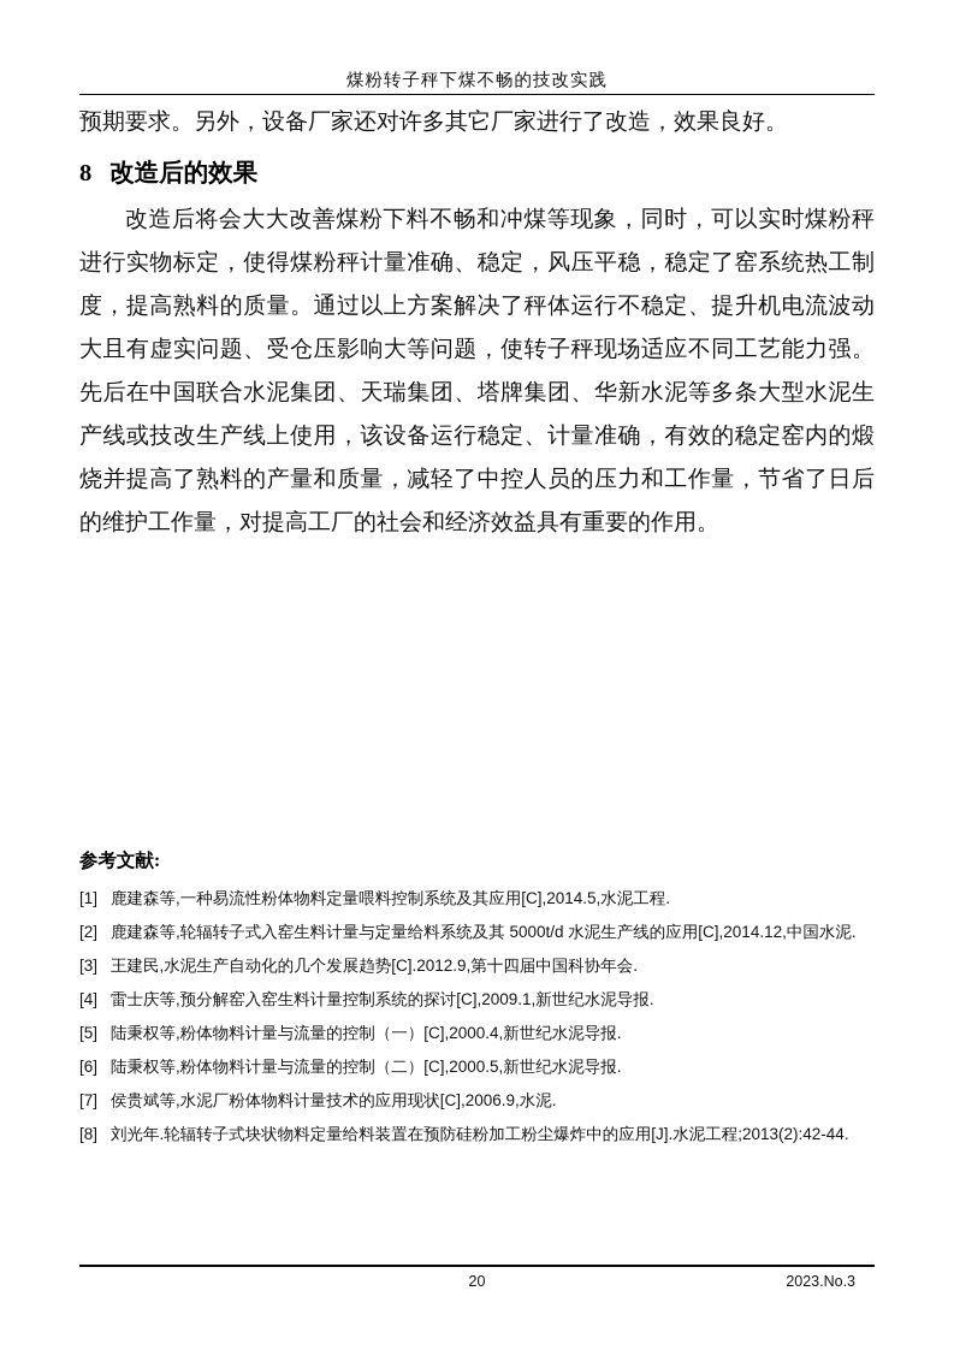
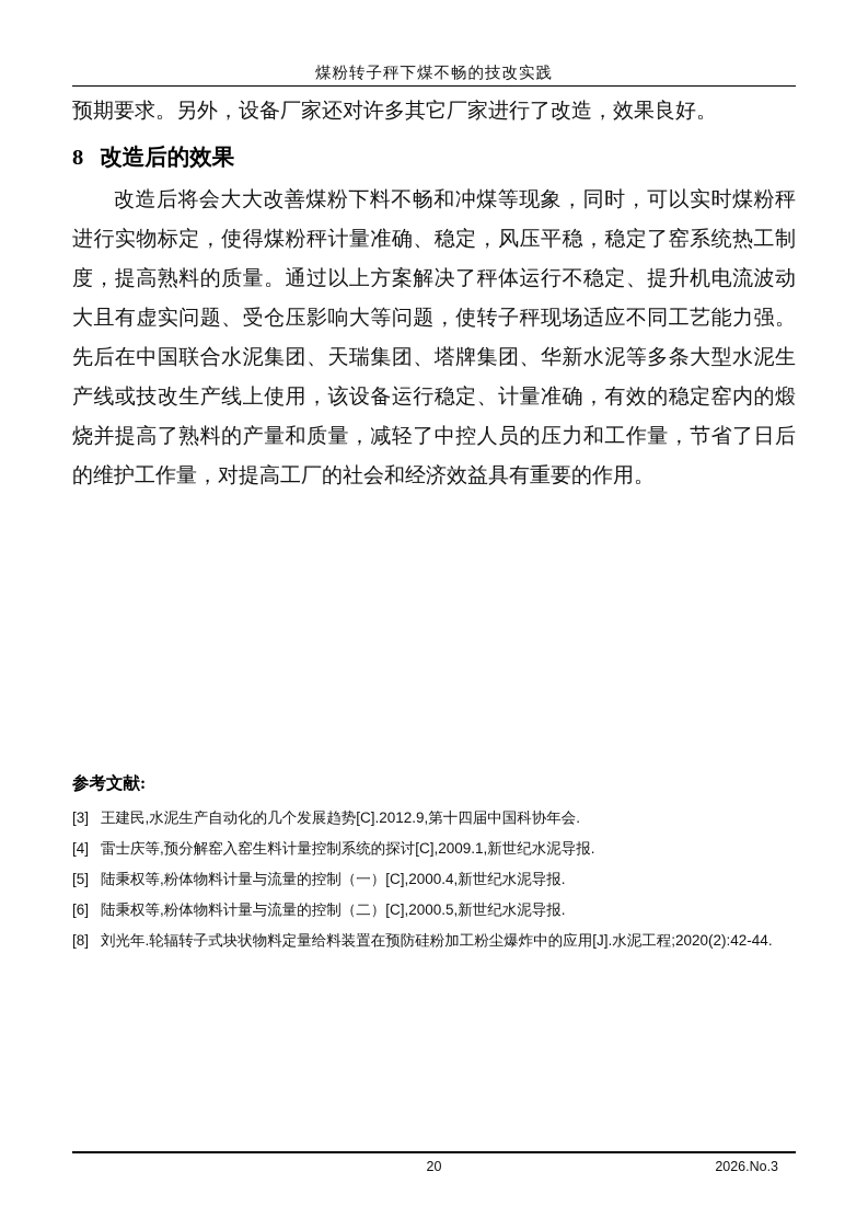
  煤粉转子秤下煤不畅的技改实践
  预期要求。另外，设备厂家还对许多其它厂家进行了改造，效果良好。
  8 改造后的效果
  改造后将会大大改善煤粉下料不畅和冲煤等现象，同时，可以实时煤粉秤进行实物标定，使得煤粉秤计量准确、稳定，风压平稳，稳定了窑系统热工制度，提高熟料的质量。通过以上方案解决了秤体运行不稳定、提升机电流波动大且有虚实问题、受仓压影响大等问题，使转子秤现场适应不同工艺能力强。先后在中国联合水泥集团、天瑞集团、塔牌集团、华新水泥等多条大型水泥生产线或技改生产线上使用，该设备运行稳定、计量准确，有效的稳定窑内的煅烧并提高了熟料的产量和质量，减轻了中控人员的压力和工作量，节省了日后的维护工作量，对提高工厂的社会和经济效益具有重要的作用。
  参考文献:
- [1]
- 鹿建森等,一种易流性粉体物料定量喂料控制系统及其应用[C],2014.5,水泥工程.
- [2]
- 鹿建森等,轮辐转子式入窑生料计量与定量给料系统及其 5000t/d 水泥生产线的应用[C],2014.12,中国水泥.
  [3]
  王建民,水泥生产自动化的几个发展趋势[C].2012.9,第十四届中国科协年会.
  [4]
  雷士庆等,预分解窑入窑生料计量控制系统的探讨[C],2009.1,新世纪水泥导报.
  [5]
  陆秉权等,粉体物料计量与流量的控制（一）[C],2000.4,新世纪水泥导报.
  [6]
  陆秉权等,粉体物料计量与流量的控制（二）[C],2000.5,新世纪水泥导报.
- [7]
- 侯贵斌等,水泥厂粉体物料计量技术的应用现状[C],2006.9,水泥.
  [8]
- 刘光年.轮辐转子式块状物料定量给料装置在预防硅粉加工粉尘爆炸中的应用[J].水泥工程;2013(2):42-44.
+ 刘光年.轮辐转子式块状物料定量给料装置在预防硅粉加工粉尘爆炸中的应用[J].水泥工程;2020(2):42-44.
  20
- 2023.No.3
+ 2026.No.3
